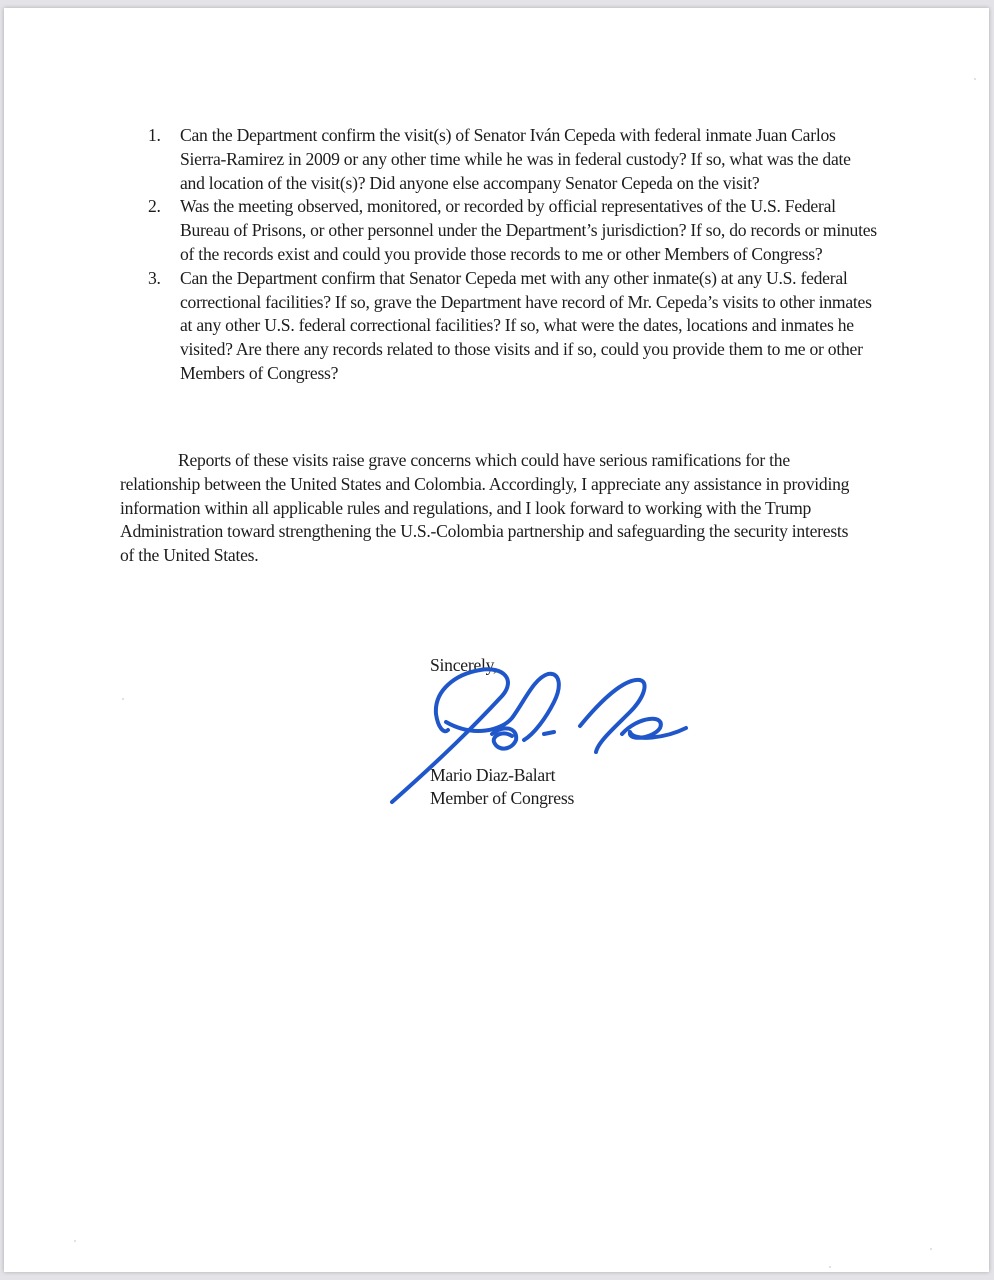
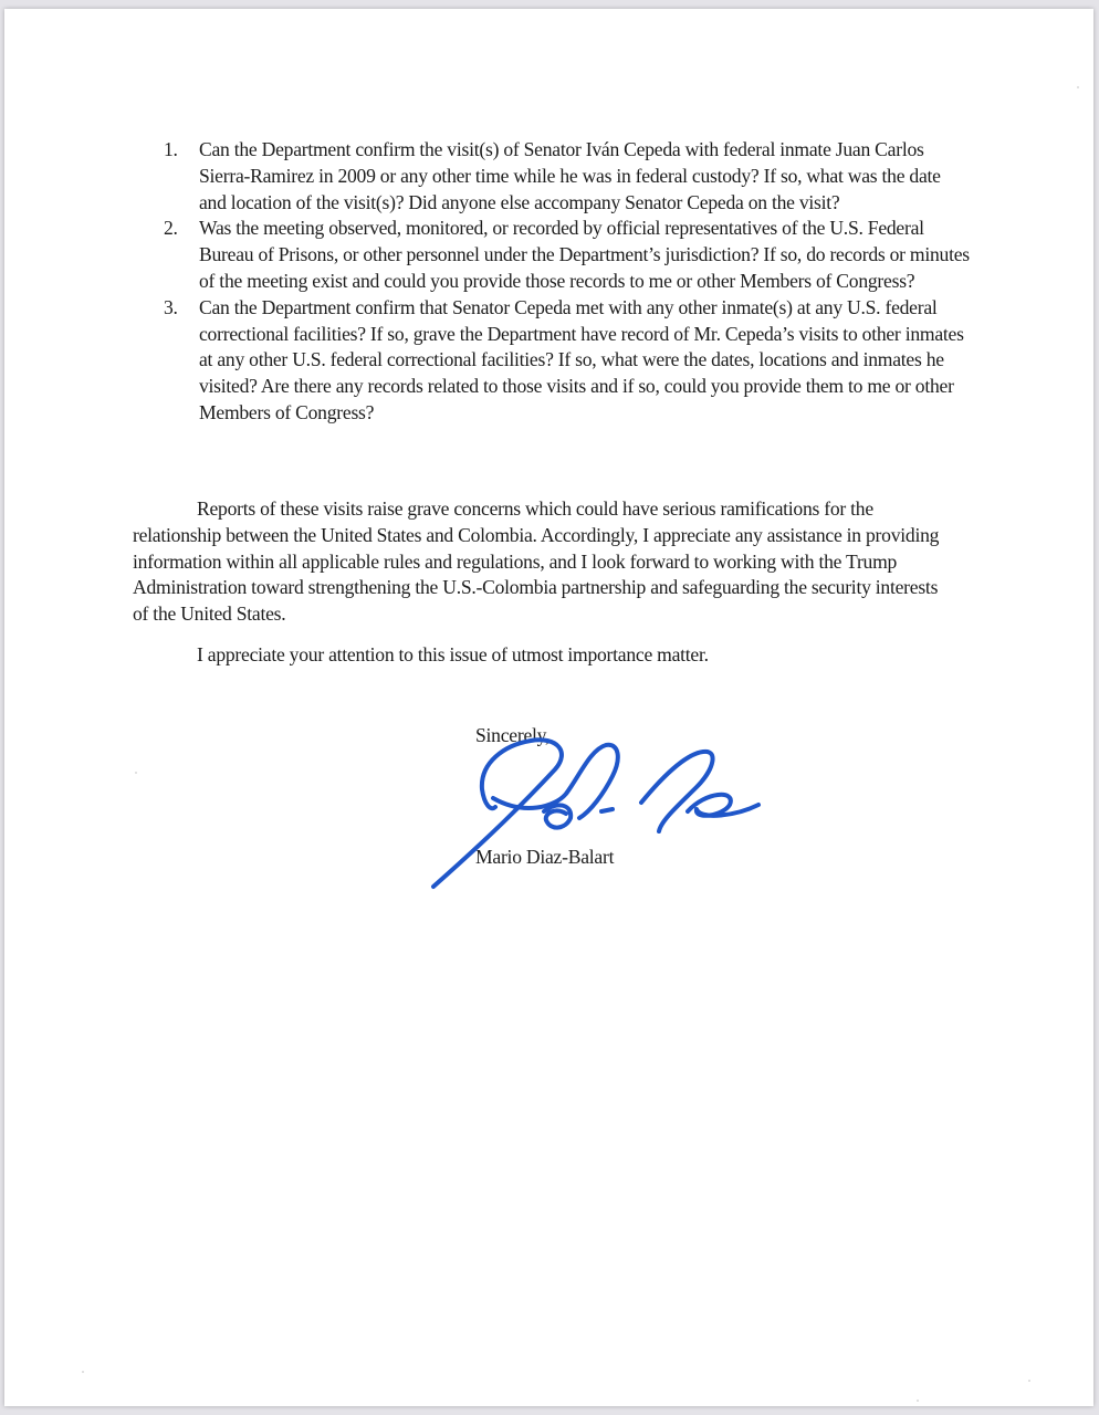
  1.
  Can the Department confirm the visit(s) of Senator Iván Cepeda with federal inmate Juan Carlos Sierra-Ramirez in 2009 or any other time while he was in federal custody? If so, what was the date and location of the visit(s)? Did anyone else accompany Senator Cepeda on the visit?
  2.
- Was the meeting observed, monitored, or recorded by official representatives of the U.S. Federal Bureau of Prisons, or other personnel under the Department’s jurisdiction? If so, do records or minutes of the records exist and could you provide those records to me or other Members of Congress?
+ Was the meeting observed, monitored, or recorded by official representatives of the U.S. Federal Bureau of Prisons, or other personnel under the Department’s jurisdiction? If so, do records or minutes of the meeting exist and could you provide those records to me or other Members of Congress?
  3.
  Can the Department confirm that Senator Cepeda met with any other inmate(s) at any U.S. federal correctional facilities? If so, grave the Department have record of Mr. Cepeda’s visits to other inmates at any other U.S. federal correctional facilities? If so, what were the dates, locations and inmates he visited? Are there any records related to those visits and if so, could you provide them to me or other Members of Congress?
  Reports of these visits raise grave concerns which could have serious ramifications for the relationship between the United States and Colombia. Accordingly, I appreciate any assistance in providing information within all applicable rules and regulations, and I look forward to working with the Trump Administration toward strengthening the U.S.-Colombia partnership and safeguarding the security interests of the United States.
+ I appreciate your attention to this issue of utmost importance matter.
  Sincerely,
  Mario Diaz-Balart
- Member of Congress
